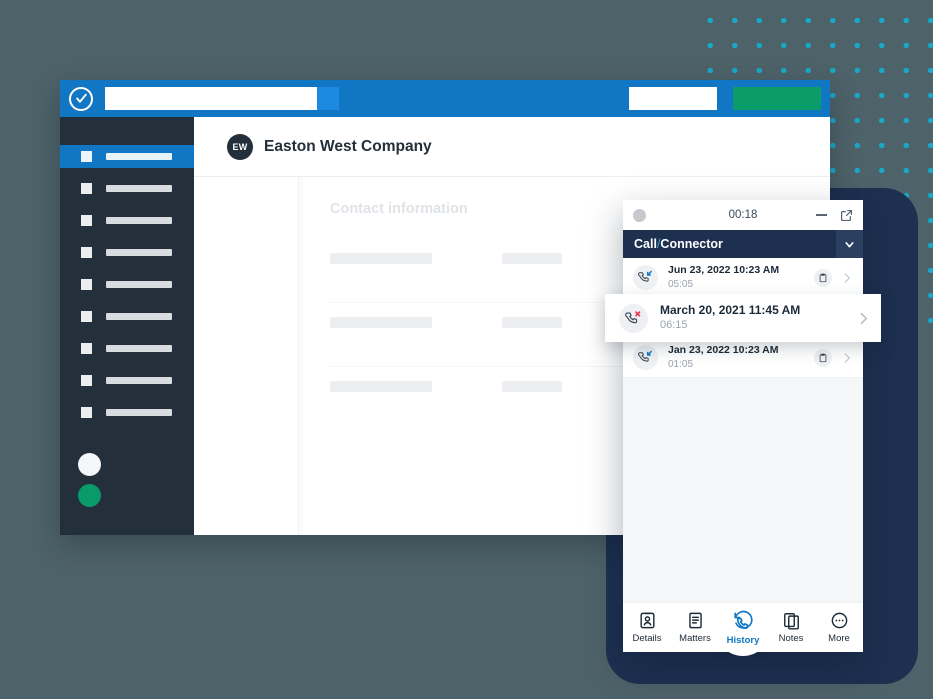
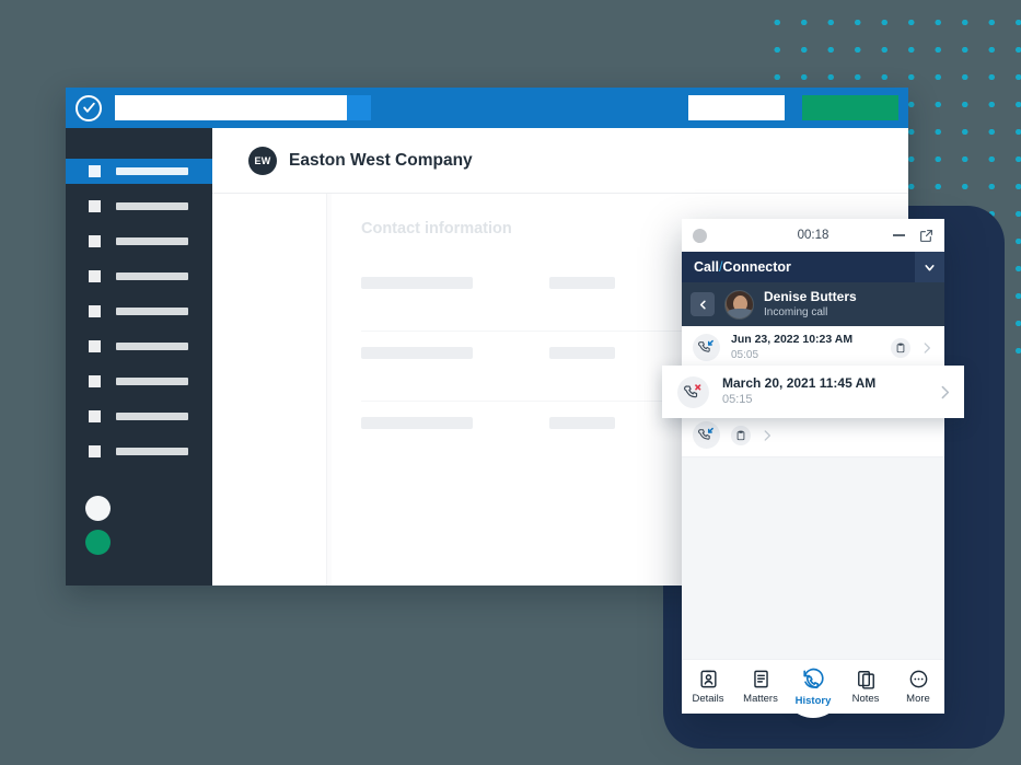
  EW
  Easton West Company
  Contact information
  00:18
  Call/Connector
+ Denise Butters
+ Incoming call
  Jun 23, 2022 10:23 AM
  05:05
  March 20, 2021 11:45 AM
- 06:15
+ 05:15
- Jan 23, 2022 10:23 AM
- 01:05
  Details
  Matters
  History
  Notes
  More
